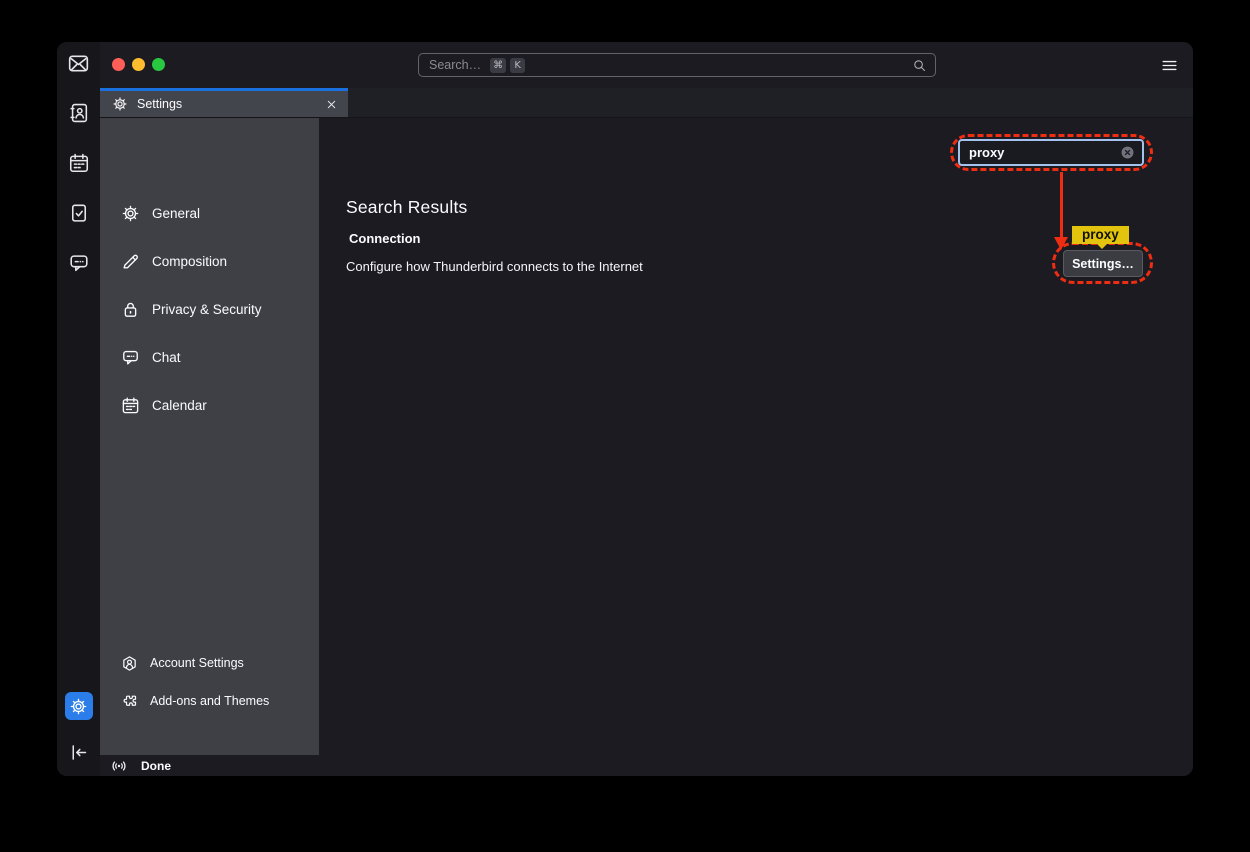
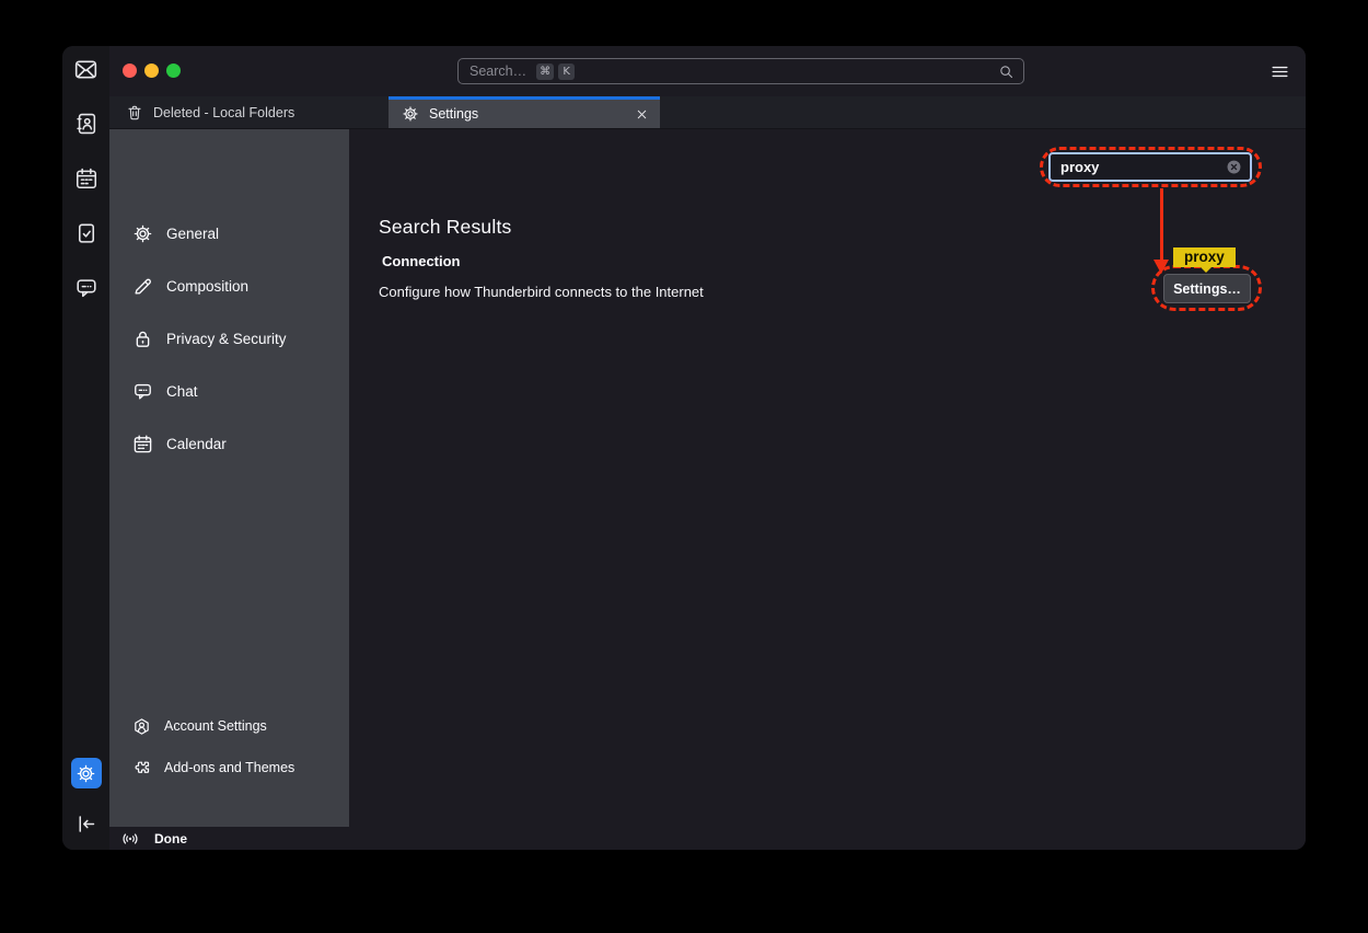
  Search…
  ⌘
  K
+ Deleted - Local Folders
  Settings
  General
  Composition
  Privacy & Security
  Chat
  Calendar
  Account Settings
  Add-ons and Themes
  Search Results
  Connection
  Configure how Thunderbird connects to the Internet
  Done
  proxy
  Settings…
  proxy
